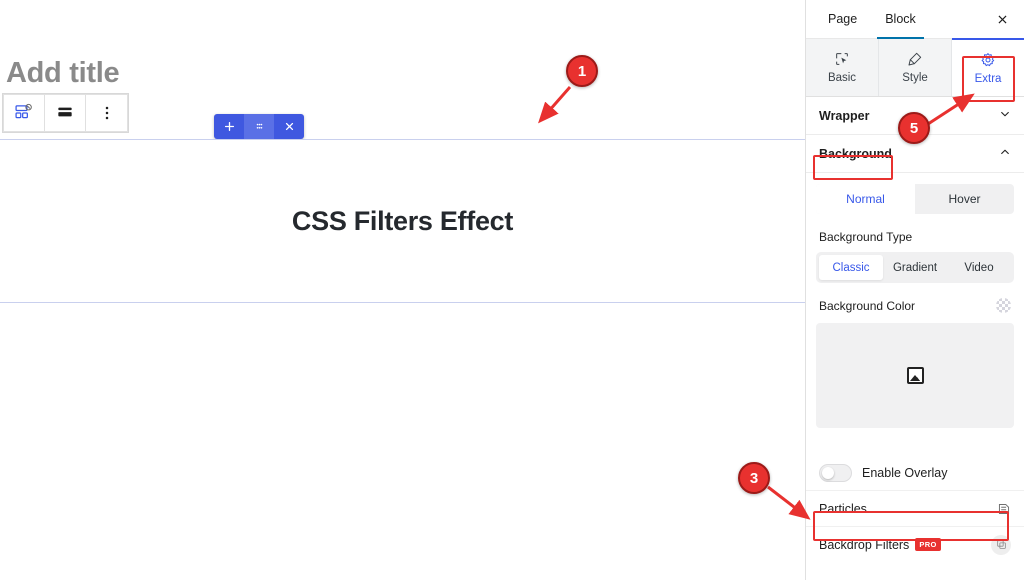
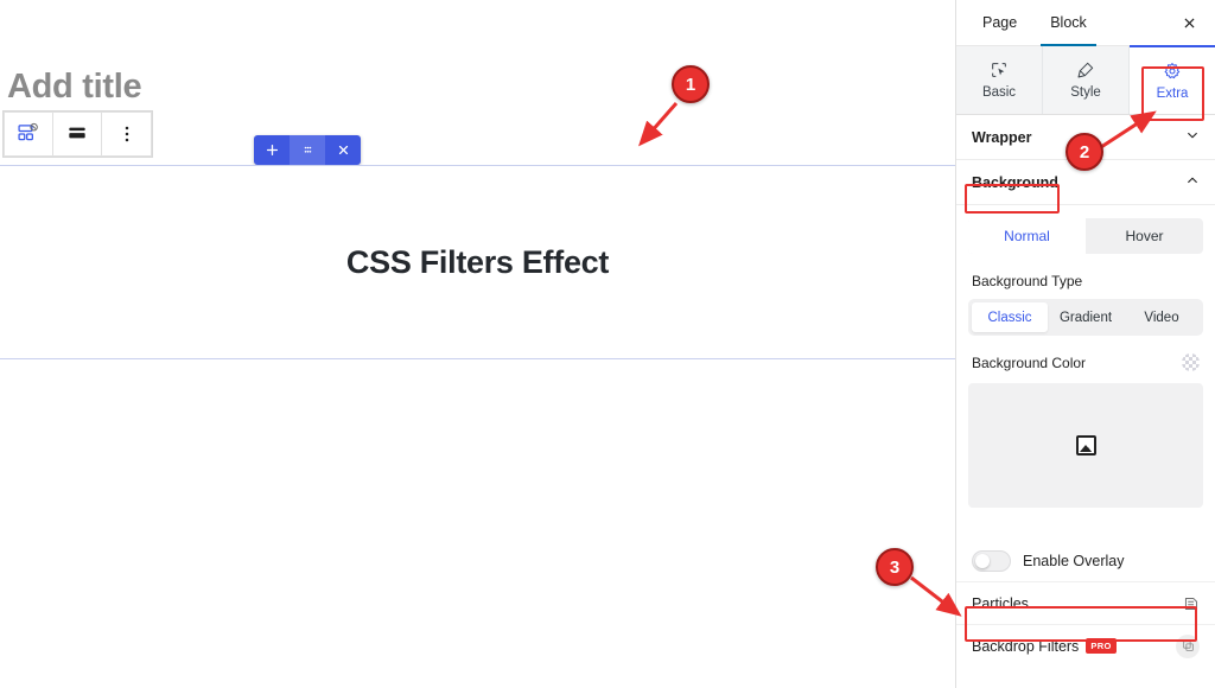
  Add title
  CSS Filters Effect
  Page
  Block
  Basic
  Style
  Extra
  Wrapper
  Background
  Normal
  Hover
  Background Type
  Classic
  Gradient
  Video
  Background Color
  Enable Overlay
  Particles
  Backdrop Filters
  PRO
  1
- 5
+ 2
  3
